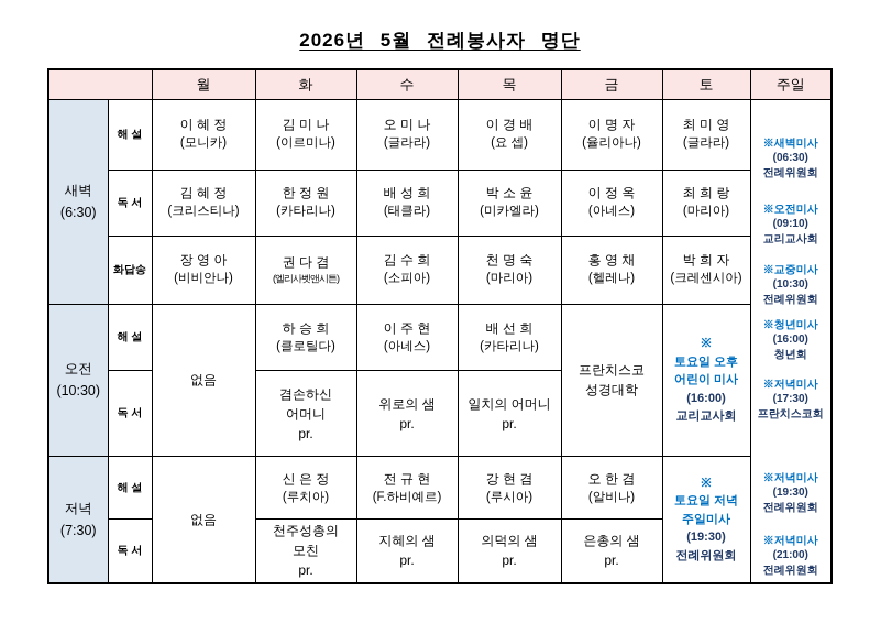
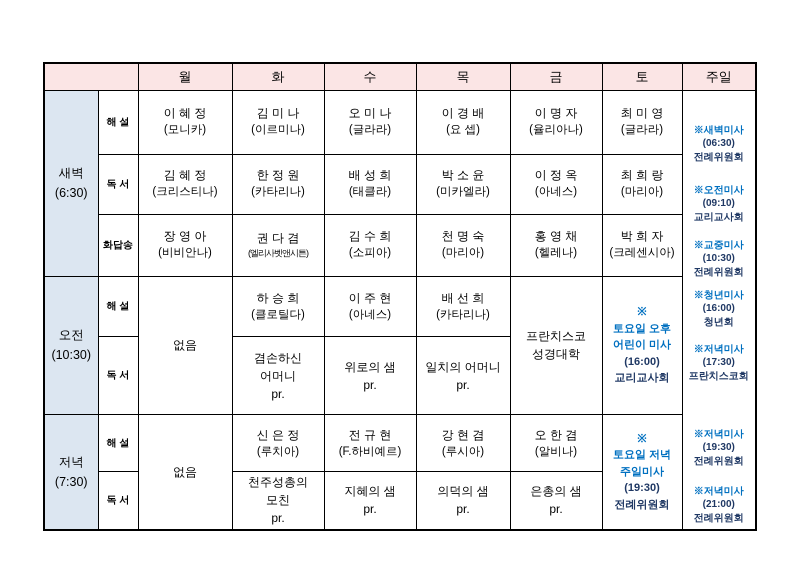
- 2026년 5월 전례봉사자 명단
  	월	화	수	목	금	토	주일
  새벽 (6:30)	해 설	이 혜 정 (모니카)	김 미 나 (이르미나)	오 미 나 (글라라)	이 경 배 (요 셉)	이 명 자 (율리아나)	최 미 영 (글라라)	※새벽미사 (06:30) 전례위원회 ※오전미사 (09:10) 교리교사회 ※교중미사 (10:30) 전례위원회 ※청년미사 (16:00) 청년회 ※저녁미사 (17:30) 프란치스코회 ※저녁미사 (19:30) 전례위원회 ※저녁미사 (21:00) 전례위원회
  독 서	김 혜 정 (크리스티나)	한 정 원 (카타리나)	배 성 희 (태클라)	박 소 윤 (미카엘라)	이 정 옥 (아네스)	최 희 랑 (마리아)
  화답송	장 영 아 (비비안나)	권 다 겸 (엘리사벳앤시튼)	김 수 희 (소피아)	천 명 숙 (마리아)	홍 영 채 (헬레나)	박 희 자 (크레센시아)
  오전 (10:30)	해 설	없음	하 승 희 (클로틸다)	이 주 현 (아네스)	배 선 희 (카타리나)	프란치스코 성경대학	※ 토요일 오후 어린이 미사 (16:00) 교리교사회
  독 서	겸손하신 어머니 pr.	위로의 샘 pr.	일치의 어머니 pr.
  저녁 (7:30)	해 설	없음	신 은 정 (루치아)	전 규 현 (F.하비예르)	강 현 겸 (루시아)	오 한 겸 (알비나)	※ 토요일 저녁 주일미사 (19:30) 전례위원회
  독 서	천주성총의 모친 pr.	지혜의 샘 pr.	의덕의 샘 pr.	은총의 샘 pr.
